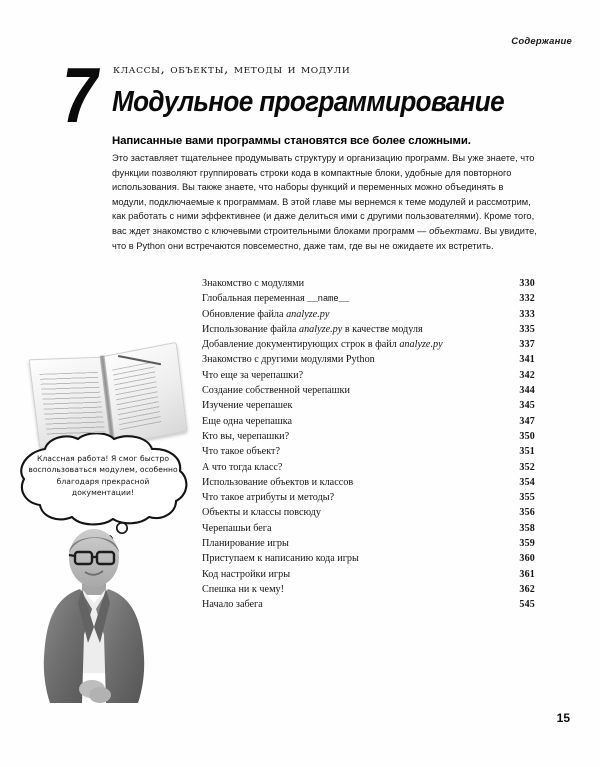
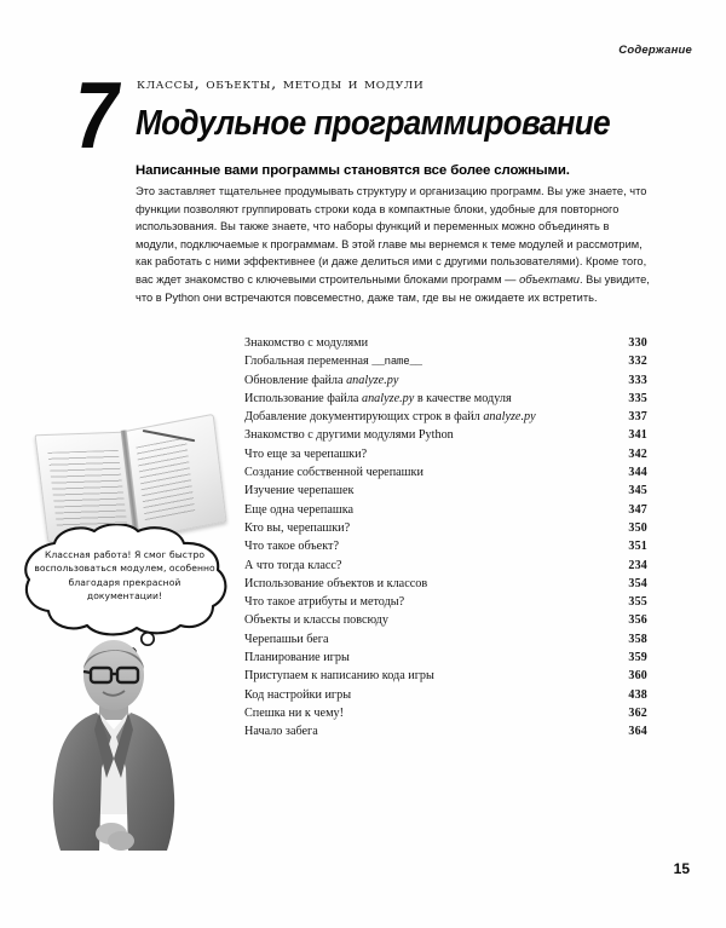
  Содержание
  классы, объекты, методы и модули
  7
  Модульное программирование
  Написанные вами программы становятся все более сложными.
  Это заставляет тщательнее продумывать структуру и организацию программ. Вы уже знаете, что функции позволяют группировать строки кода в компактные блоки, удобные для повторного использования. Вы также знаете, что наборы функций и переменных можно объединять в модули, подключаемые к программам. В этой главе мы вернемся к теме модулей и рассмотрим, как работать с ними эффективнее (и даже делиться ими с другими пользователями). Кроме того, вас ждет знакомство с ключевыми строительными блоками программ — объектами. Вы увидите, что в Python они встречаются повсеместно, даже там, где вы не ожидаете их встретить.
  Знакомство с модулями
  330
  Глобальная переменная __name__
  332
  Обновление файла analyze.py
  333
  Использование файла analyze.py в качестве модуля
  335
  Добавление документирующих строк в файл analyze.py
  337
  Знакомство с другими модулями Python
  341
  Что еще за черепашки?
  342
  Создание собственной черепашки
  344
  Изучение черепашек
  345
  Еще одна черепашка
  347
  Кто вы, черепашки?
  350
  Что такое объект?
  351
  А что тогда класс?
- 352
+ 234
  Использование объектов и классов
  354
  Что такое атрибуты и методы?
  355
  Объекты и классы повсюду
  356
  Черепашьи бега
  358
  Планирование игры
  359
  Приступаем к написанию кода игры
  360
  Код настройки игры
- 361
+ 438
  Спешка ни к чему!
  362
  Начало забега
- 545
+ 364
  Классная работа! Я смог быстро воспользоваться модулем, особенно благодаря прекрасной документации!
  15
